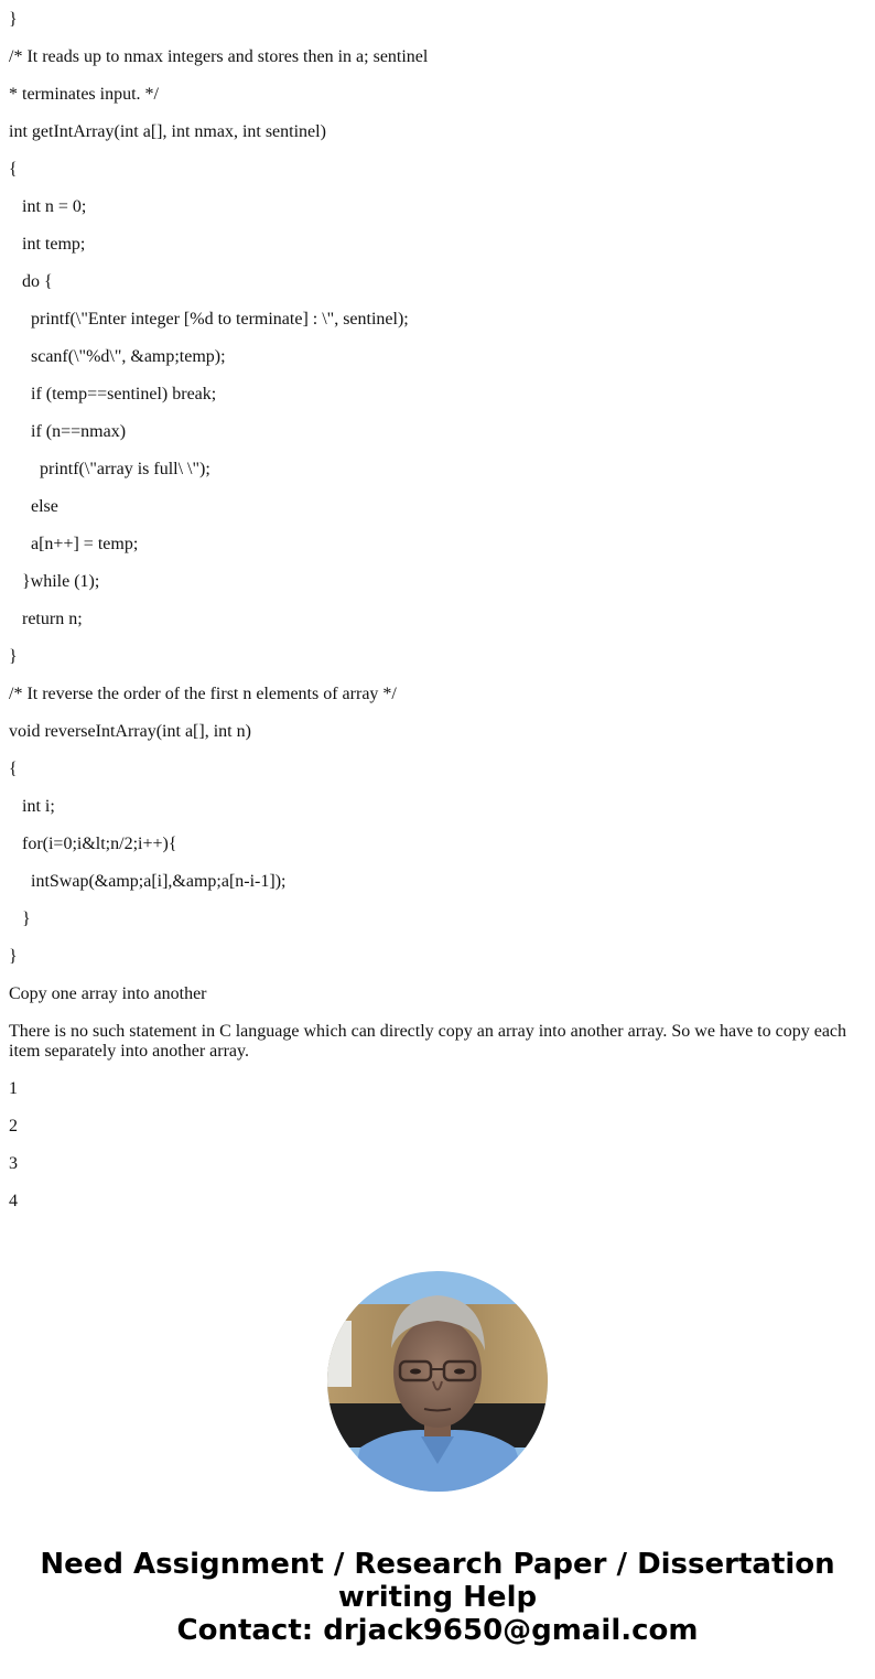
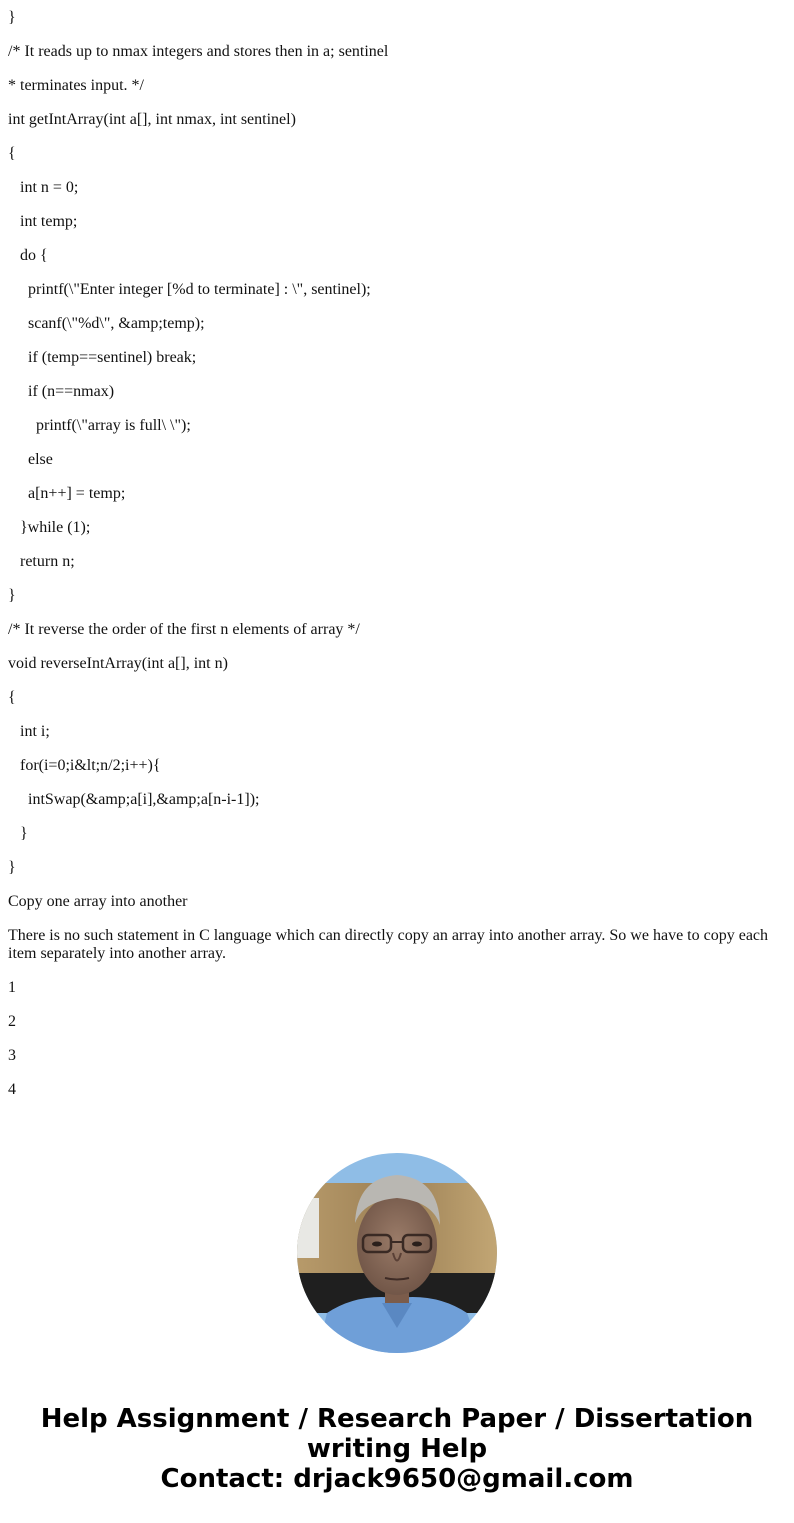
  }
  /* It reads up to nmax integers and stores then in a; sentinel
  * terminates input. */
  int getIntArray(int a[], int nmax, int sentinel)
  {
  int n = 0;
  int temp;
  do {
  printf(\"Enter integer [%d to terminate] : \", sentinel);
  scanf(\"%d\", &amp;temp);
  if (temp==sentinel) break;
  if (n==nmax)
  printf(\"array is full\ \");
  else
  a[n++] = temp;
  }while (1);
  return n;
  }
  /* It reverse the order of the first n elements of array */
  void reverseIntArray(int a[], int n)
  {
  int i;
  for(i=0;i&lt;n/2;i++){
  intSwap(&amp;a[i],&amp;a[n-i-1]);
  }
  }
  Copy one array into another
  There is no such statement in C language which can directly copy an array into another array. So we have to copy each item separately into another array.
  1
  2
  3
  4
- Need Assignment / Research Paper / Dissertation
+ Help Assignment / Research Paper / Dissertation
  writing Help
  Contact: drjack9650@gmail.com
